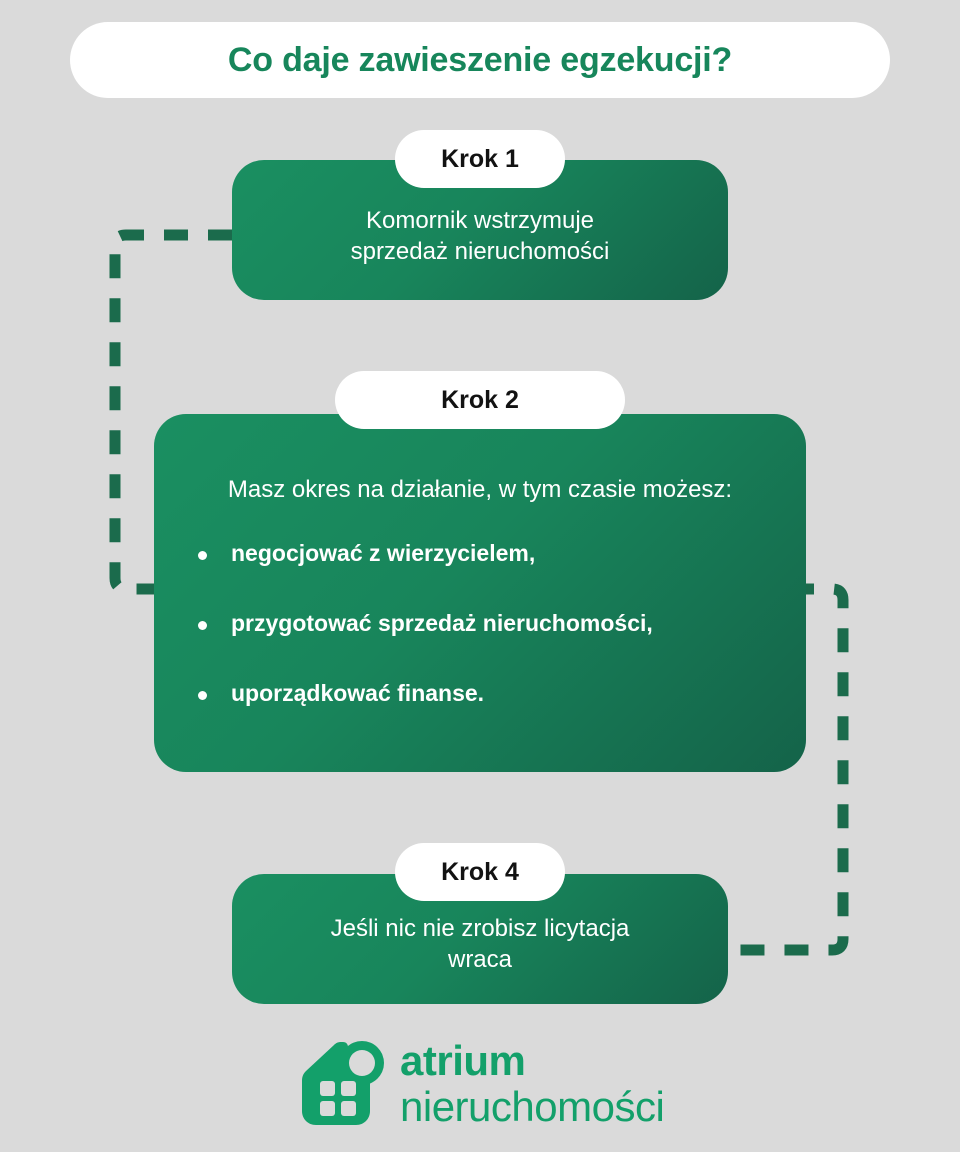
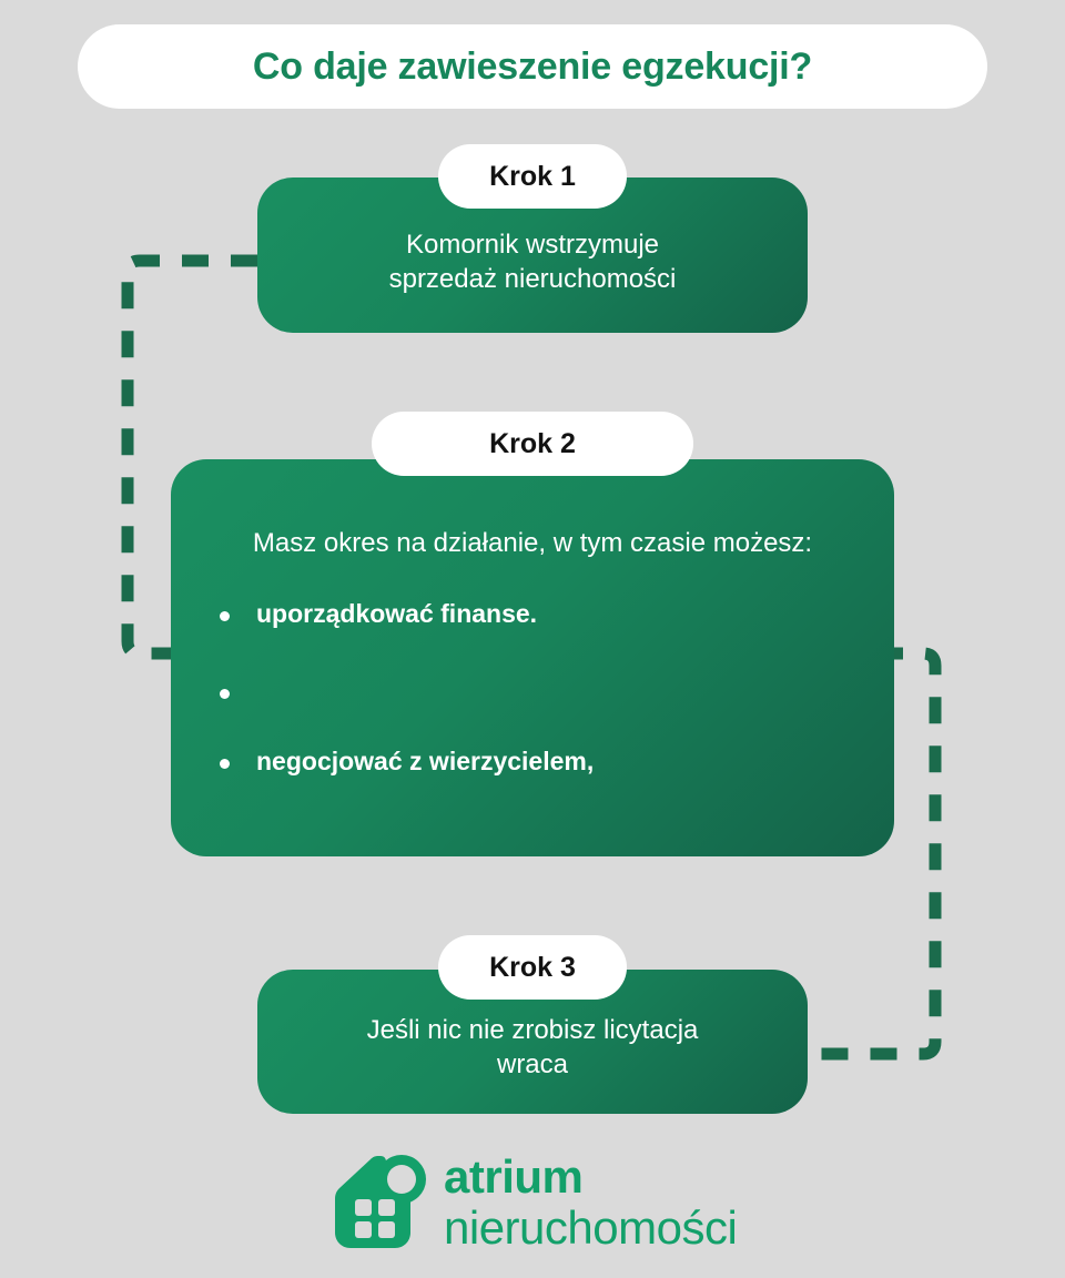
  Co daje zawieszenie egzekucji?
  Komornik wstrzymuje
  sprzedaż nieruchomości
  Krok 1
  Masz okres na działanie, w tym czasie możesz:
- negocjować z wierzycielem,
+ uporządkować finanse.
- przygotować sprzedaż nieruchomości,
- uporządkować finanse.
+ negocjować z wierzycielem,
  Krok 2
  Jeśli nic nie zrobisz licytacja
  wraca
- Krok 4
+ Krok 3
  atrium
  nieruchomości
